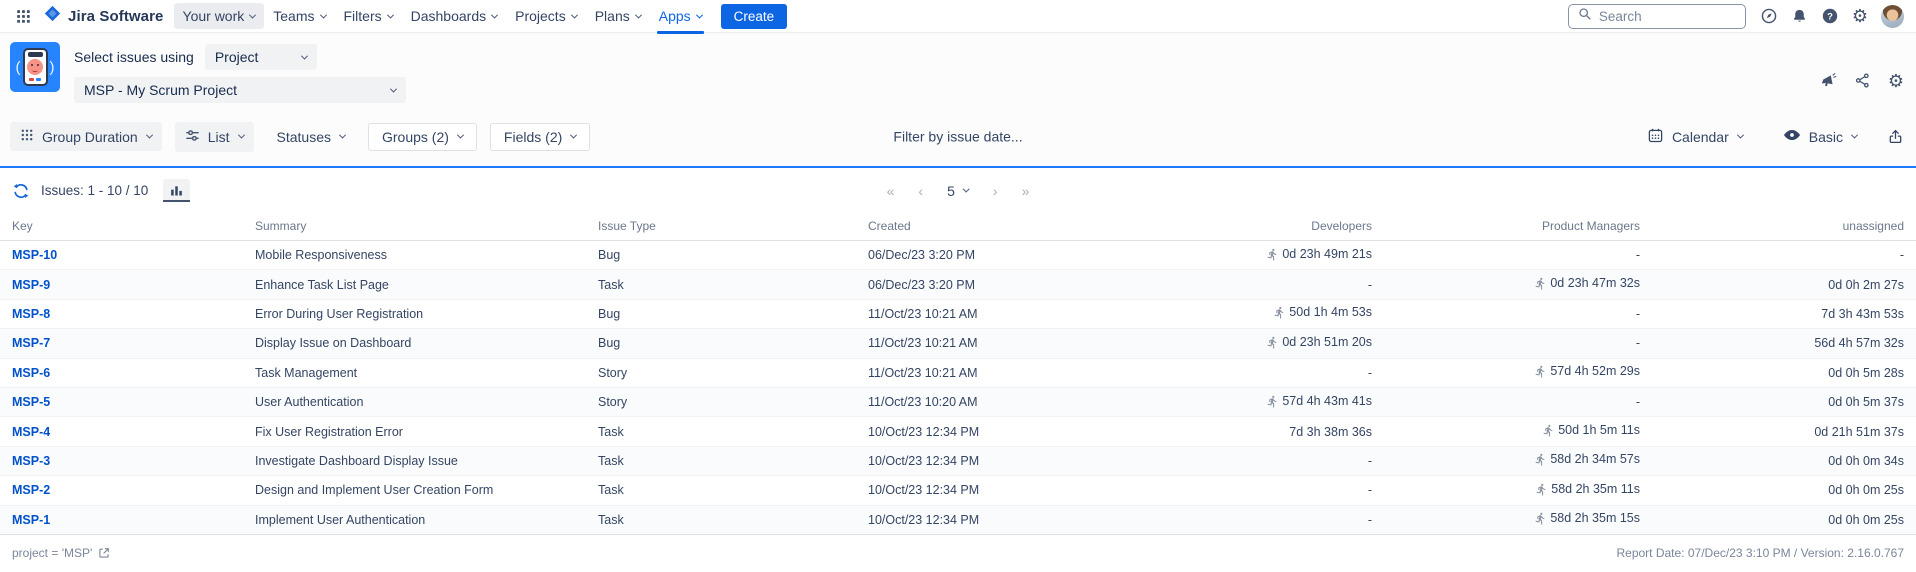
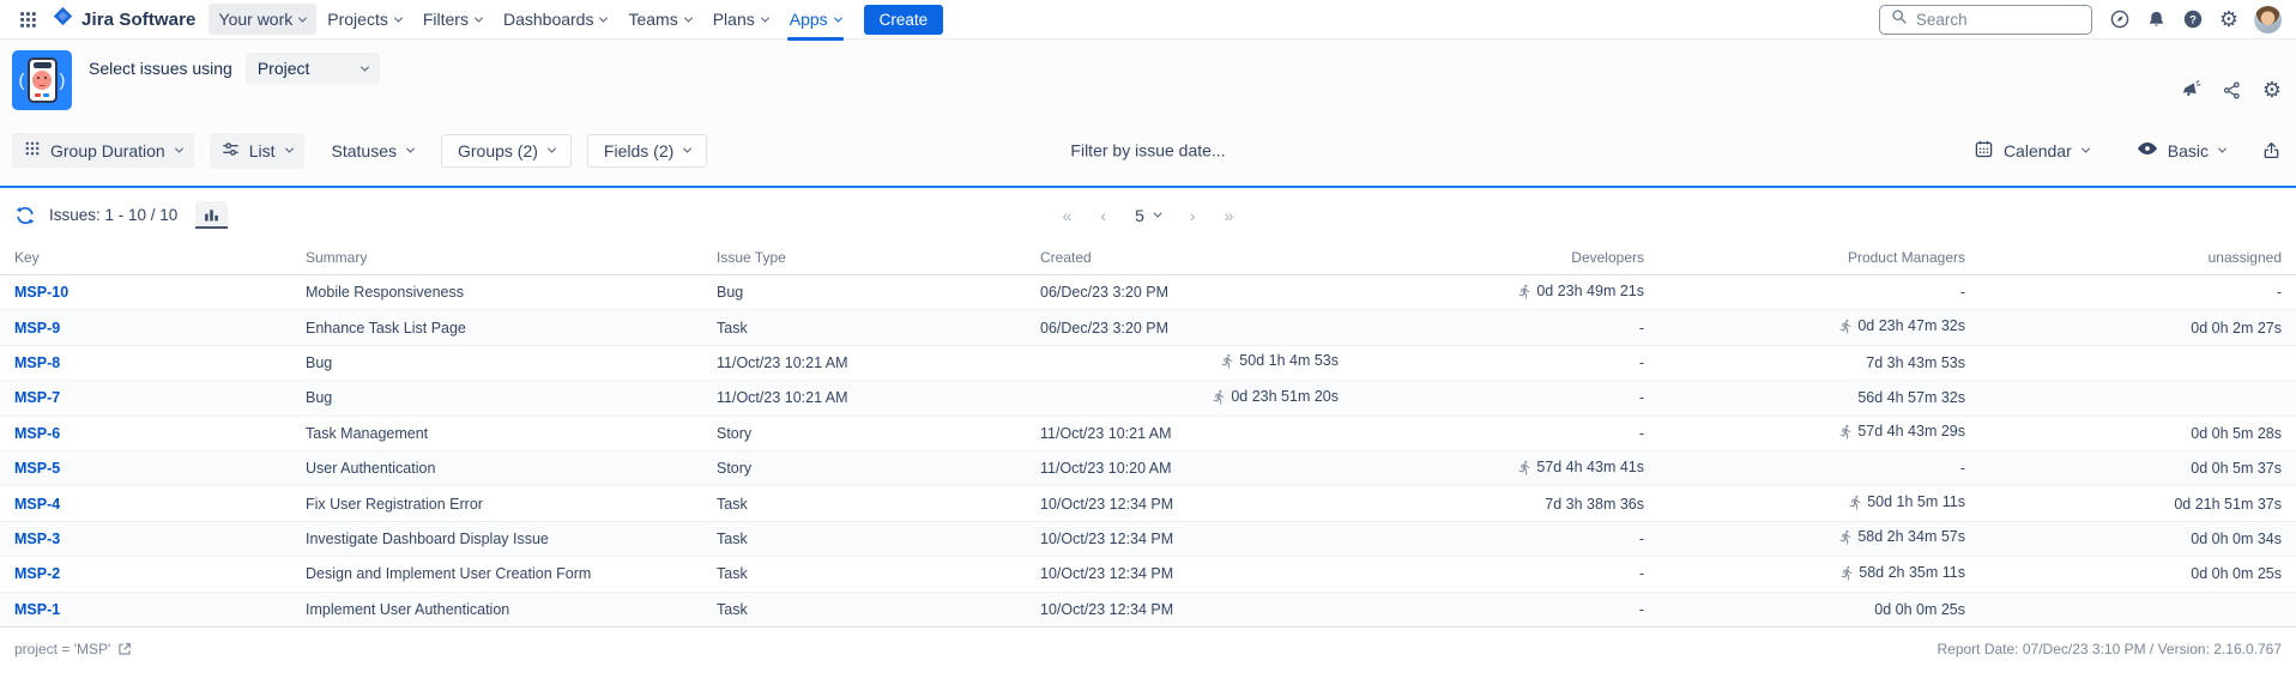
  Jira Software
  Your work
- Teams
+ Projects
  Filters
  Dashboards
- Projects
+ Teams
  Plans
  Apps
  Create
  Search
  ?
  ⚙
  (
  )
  Select issues using
  Project
- MSP - My Scrum Project
  ⚙
  Group Duration
  List
  Statuses
  Groups (2)
  Fields (2)
  Filter by issue date...
  Calendar
  Basic
  Issues: 1 - 10 / 10
  «
  ‹
  5
  ›
  »
  Key
  Summary
  Issue Type
  Created
  Developers
  Product Managers
  unassigned
  MSP-10
  Mobile Responsiveness
  Bug
  06/Dec/23 3:20 PM
  0d 23h 49m 21s
  -
  -
  MSP-9
  Enhance Task List Page
  Task
  06/Dec/23 3:20 PM
  -
  0d 23h 47m 32s
  0d 0h 2m 27s
  MSP-8
- Error During User Registration
  Bug
  11/Oct/23 10:21 AM
  50d 1h 4m 53s
  -
  7d 3h 43m 53s
  MSP-7
- Display Issue on Dashboard
  Bug
  11/Oct/23 10:21 AM
  0d 23h 51m 20s
  -
  56d 4h 57m 32s
  MSP-6
  Task Management
  Story
  11/Oct/23 10:21 AM
  -
- 57d 4h 52m 29s
+ 57d 4h 43m 29s
  0d 0h 5m 28s
  MSP-5
  User Authentication
  Story
  11/Oct/23 10:20 AM
  57d 4h 43m 41s
  -
  0d 0h 5m 37s
  MSP-4
  Fix User Registration Error
  Task
  10/Oct/23 12:34 PM
  7d 3h 38m 36s
  50d 1h 5m 11s
  0d 21h 51m 37s
  MSP-3
  Investigate Dashboard Display Issue
  Task
  10/Oct/23 12:34 PM
  -
  58d 2h 34m 57s
  0d 0h 0m 34s
  MSP-2
  Design and Implement User Creation Form
  Task
  10/Oct/23 12:34 PM
  -
  58d 2h 35m 11s
  0d 0h 0m 25s
  MSP-1
  Implement User Authentication
  Task
  10/Oct/23 12:34 PM
  -
- 58d 2h 35m 15s
  0d 0h 0m 25s
  project = 'MSP'
  Report Date: 07/Dec/23 3:10 PM / Version: 2.16.0.767
